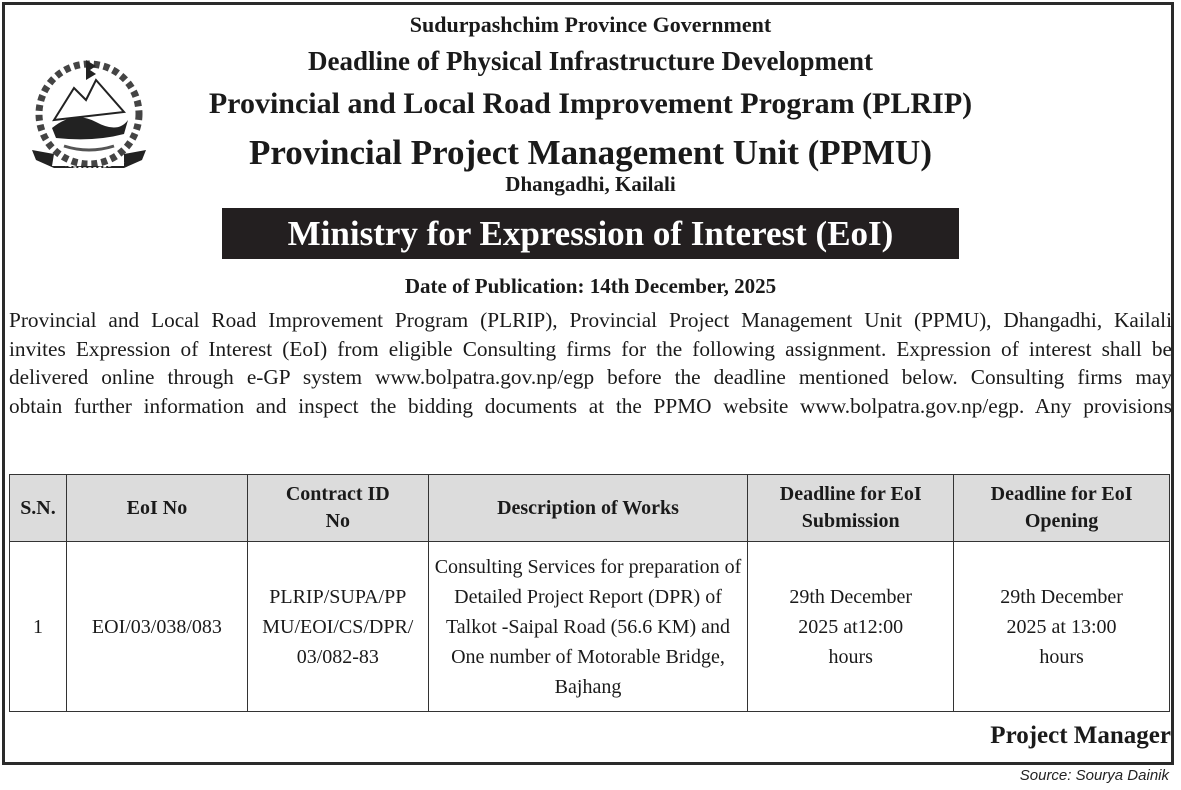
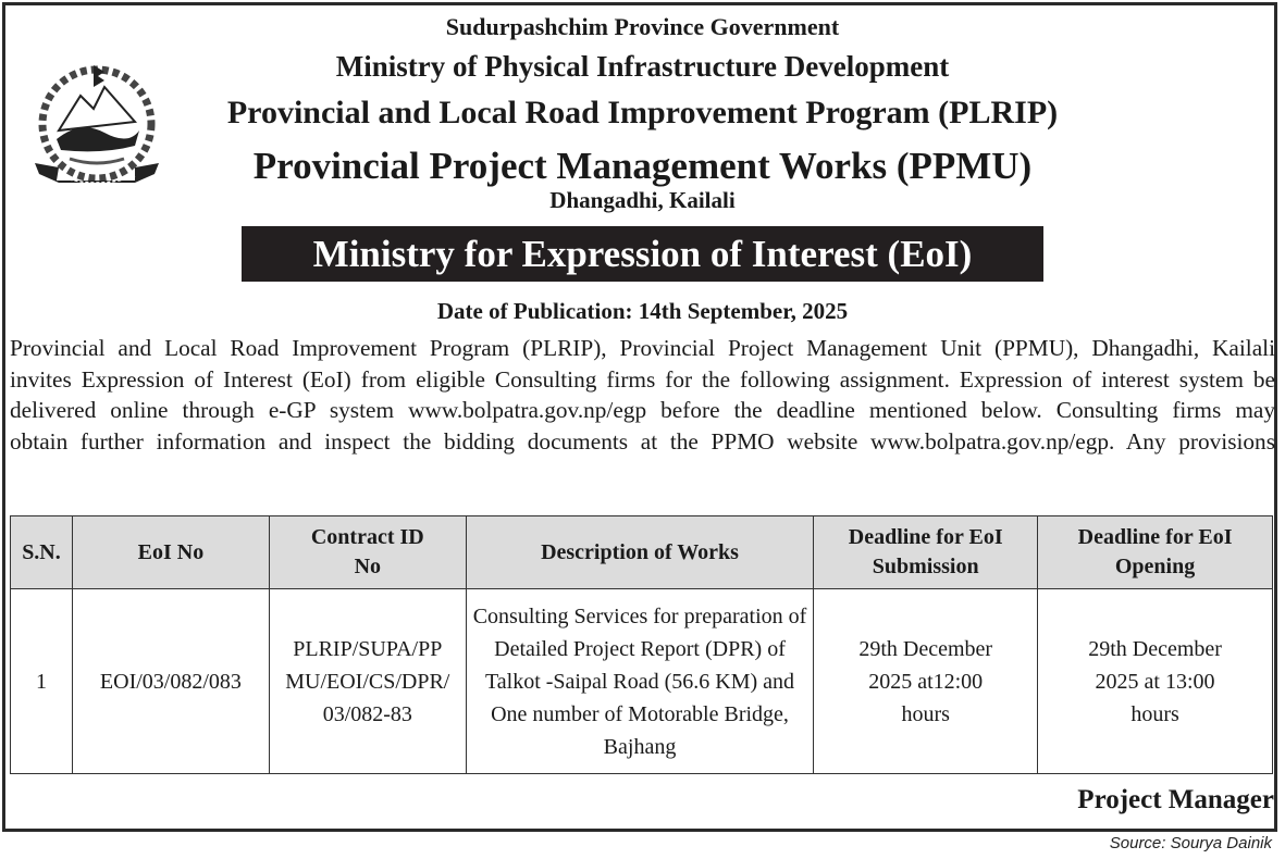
  Sudurpashchim Province Government
- Deadline of Physical Infrastructure Development
+ Ministry of Physical Infrastructure Development
  Provincial and Local Road Improvement Program (PLRIP)
- Provincial Project Management Unit (PPMU)
+ Provincial Project Management Works (PPMU)
  Dhangadhi, Kailali
  Ministry for Expression of Interest (EoI)
- Date of Publication: 14th December, 2025
+ Date of Publication: 14th September, 2025
  Provincial and Local Road Improvement Program (PLRIP), Provincial Project Management Unit (PPMU), Dhangadhi, Kailali
- invites Expression of Interest (EoI) from eligible Consulting firms for the following assignment. Expression of interest shall be
+ invites Expression of Interest (EoI) from eligible Consulting firms for the following assignment. Expression of interest system be
  delivered online through e-GP system www.bolpatra.gov.np/egp before the deadline mentioned below. Consulting firms may
  obtain further information and inspect the bidding documents at the PPMO website www.bolpatra.gov.np/egp. Any provisions
  S.N.	EoI No	Contract ID No	Description of Works	Deadline for EoI Submission	Deadline for EoI Opening
- 1	EOI/03/038/083	PLRIP/SUPA/PPMU/EOI/CS/DPR/03/082-83	Consulting Services for preparation of Detailed Project Report (DPR) of Talkot -Saipal Road (56.6 KM) and One number of Motorable Bridge, Bajhang	29th December 2025 at12:00 hours	29th December 2025 at 13:00 hours
+ 1	EOI/03/082/083	PLRIP/SUPA/PPMU/EOI/CS/DPR/03/082-83	Consulting Services for preparation of Detailed Project Report (DPR) of Talkot -Saipal Road (56.6 KM) and One number of Motorable Bridge, Bajhang	29th December 2025 at12:00 hours	29th December 2025 at 13:00 hours
  Project Manager
  Source: Sourya Dainik
